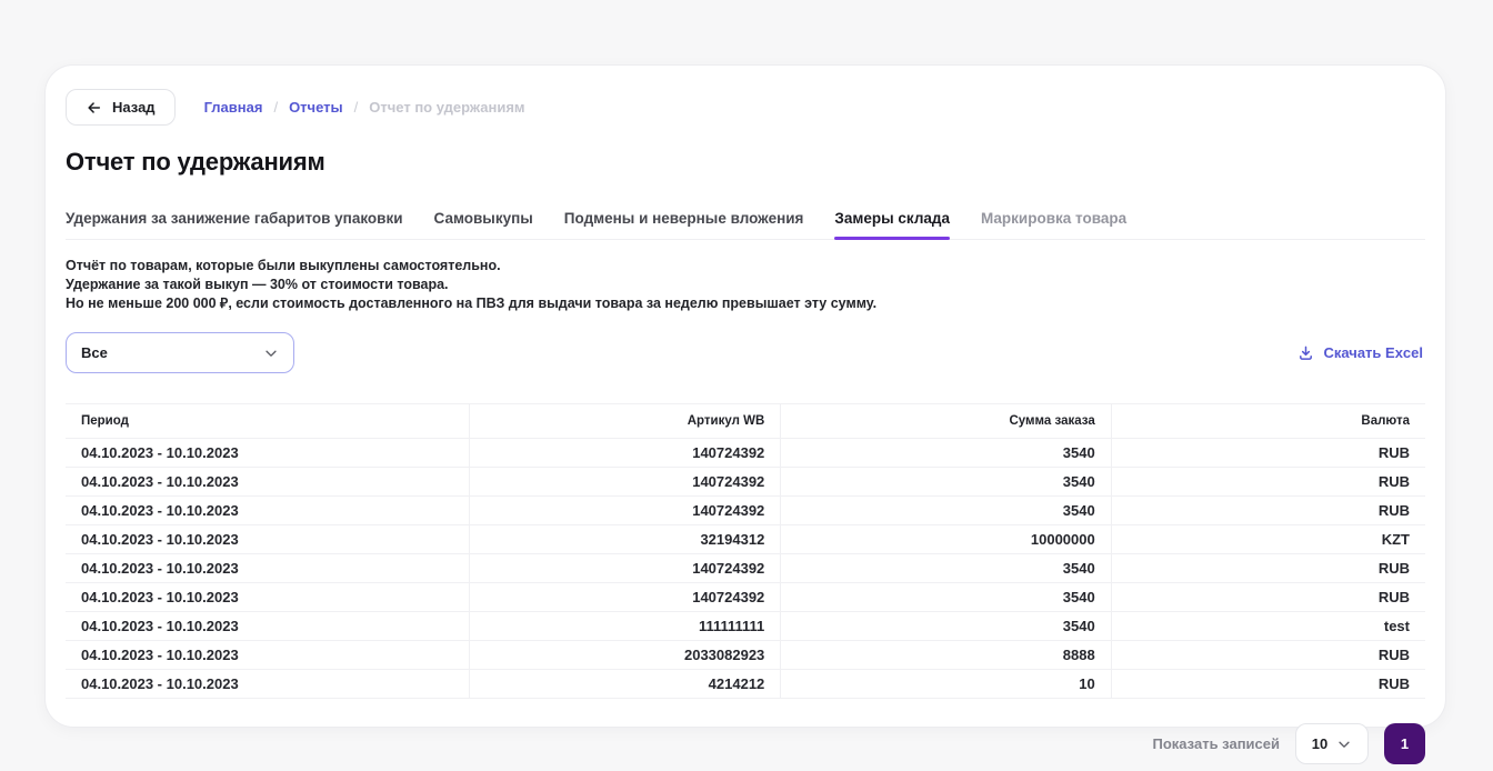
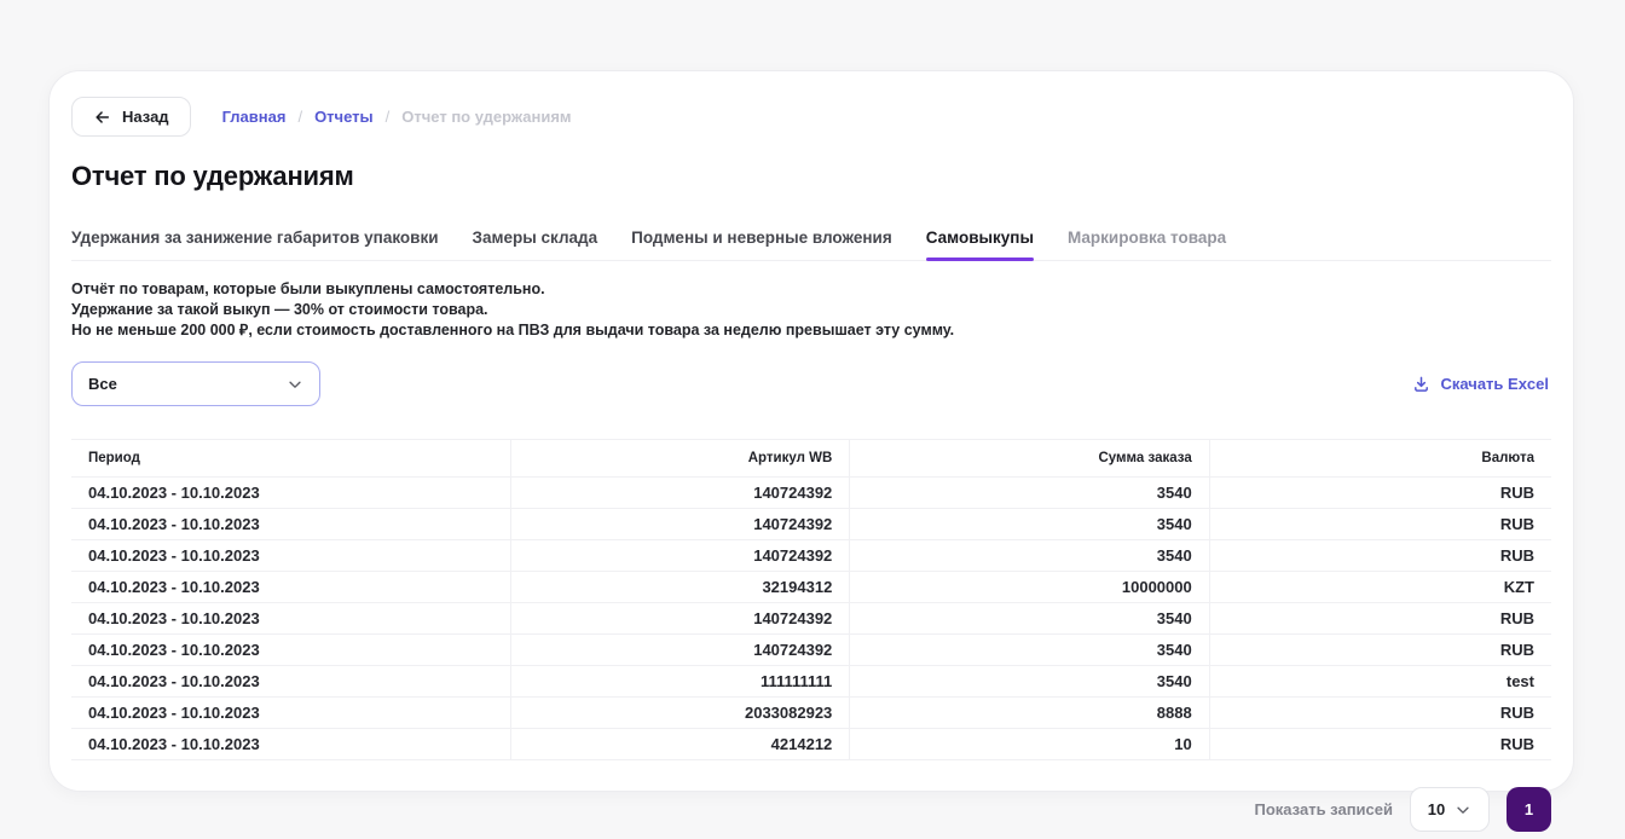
  Назад
  Главная
  /
  Отчеты
  /
  Отчет по удержаниям
  Отчет по удержаниям
  Удержания за занижение габаритов упаковки
- Самовыкупы
+ Замеры склада
  Подмены и неверные вложения
- Замеры склада
+ Самовыкупы
  Маркировка товара
  Отчёт по товарам, которые были выкуплены самостоятельно.
  Удержание за такой выкуп — 30% от стоимости товара.
  Но не меньше 200 000 ₽, если стоимость доставленного на ПВЗ для выдачи товара за неделю превышает эту сумму.
  Все
  Скачать Excel
  Период	Артикул WB	Сумма заказа	Валюта
  04.10.2023 - 10.10.2023	140724392	3540	RUB
  04.10.2023 - 10.10.2023	140724392	3540	RUB
  04.10.2023 - 10.10.2023	140724392	3540	RUB
  04.10.2023 - 10.10.2023	32194312	10000000	KZT
  04.10.2023 - 10.10.2023	140724392	3540	RUB
  04.10.2023 - 10.10.2023	140724392	3540	RUB
  04.10.2023 - 10.10.2023	111111111	3540	test
  04.10.2023 - 10.10.2023	2033082923	8888	RUB
  04.10.2023 - 10.10.2023	4214212	10	RUB
  Показать записей
  10
  1
